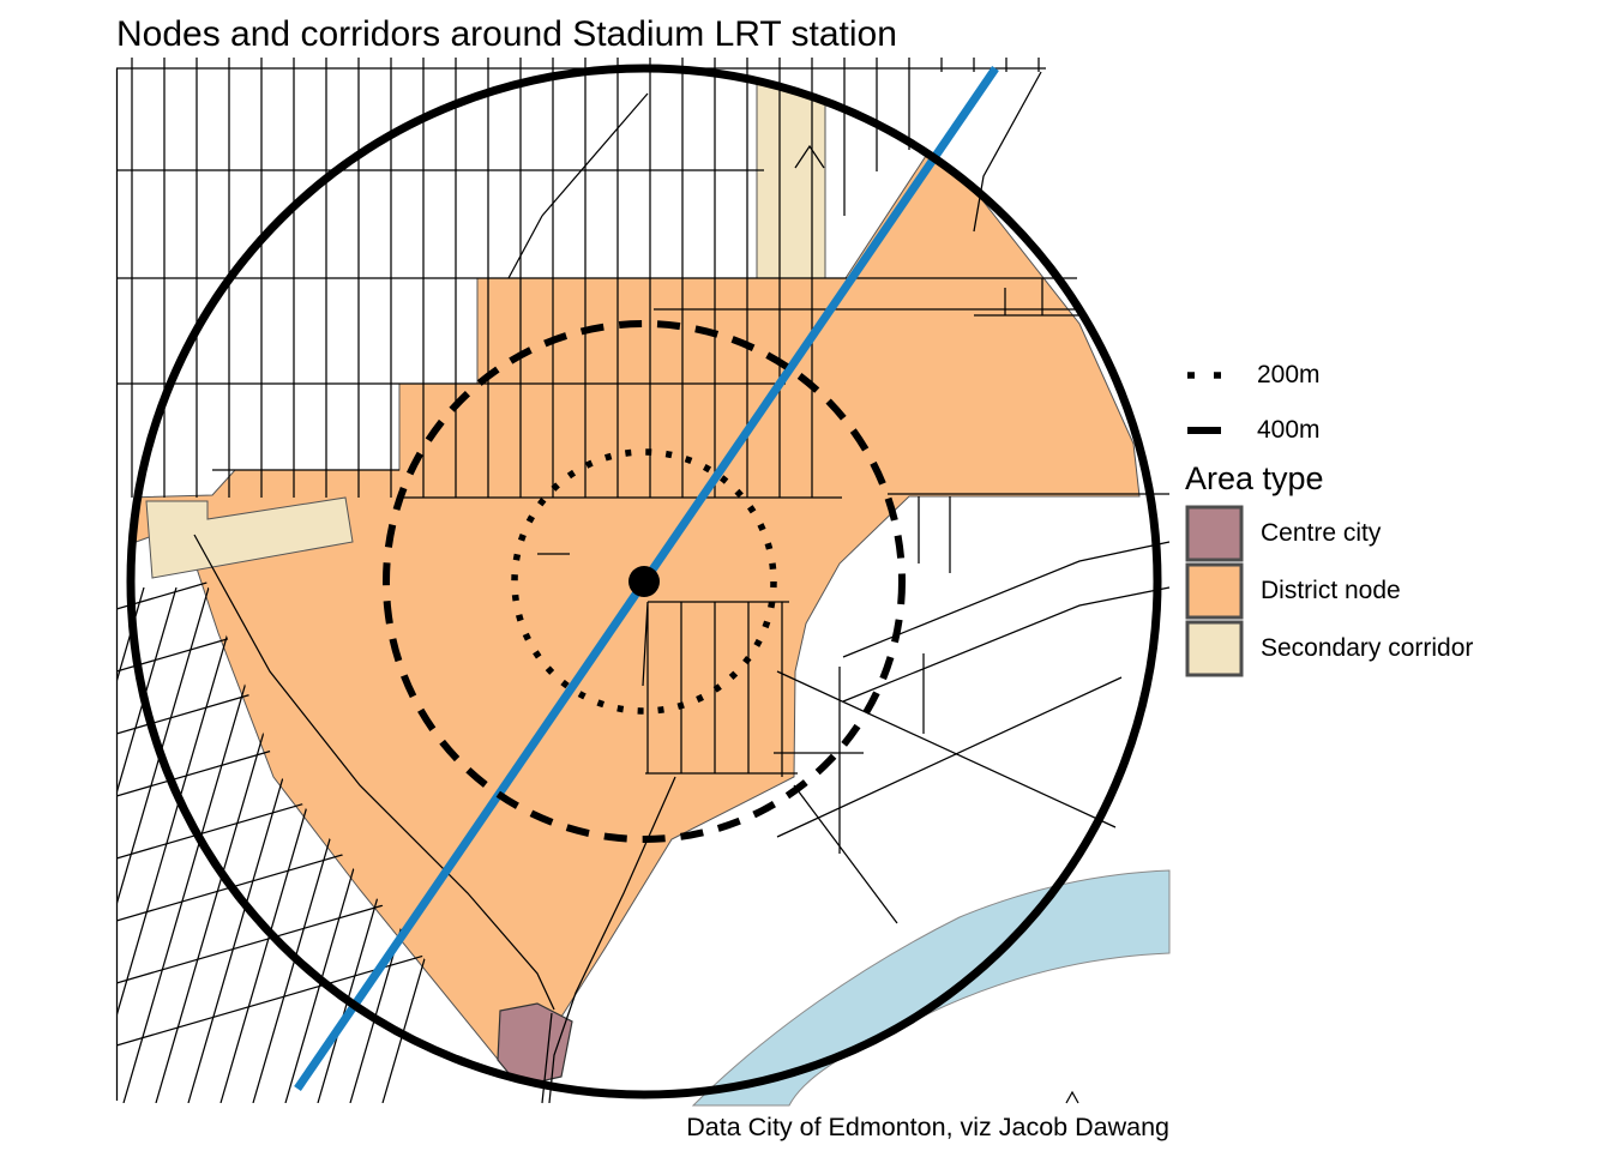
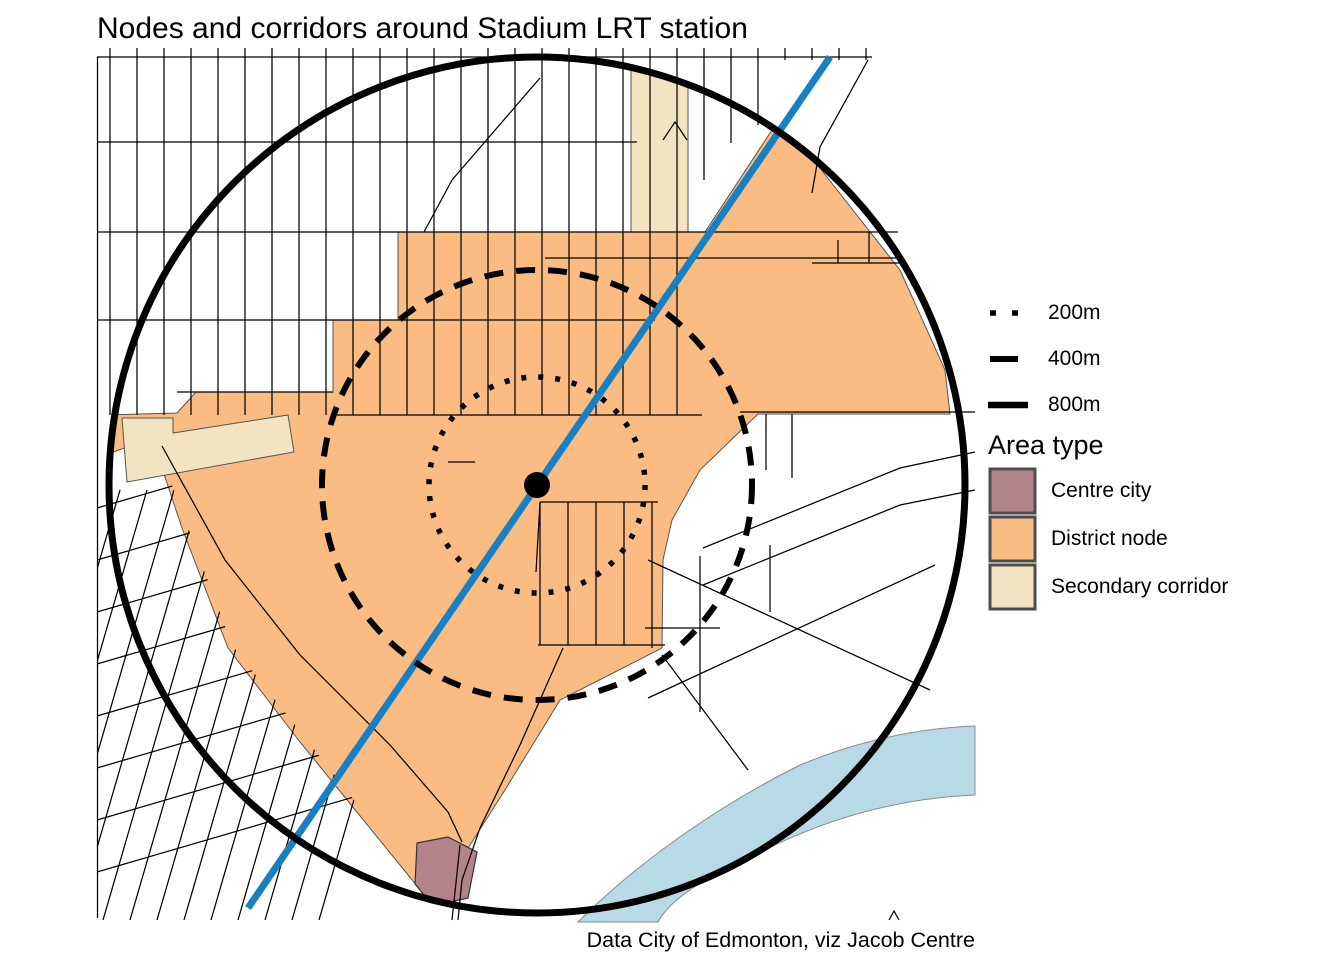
  Nodes and corridors around Stadium LRT station
  200m
  400m
+ 800m
  Area type
  Centre city
  District node
  Secondary corridor
- Data City of Edmonton, viz Jacob Dawang
+ Data City of Edmonton, viz Jacob Centre
